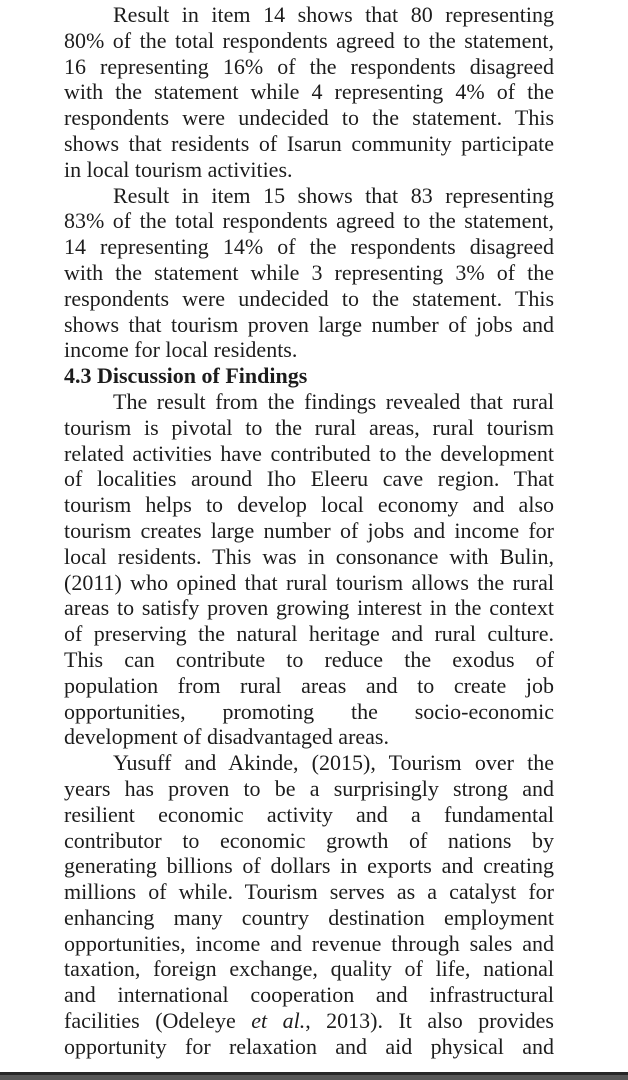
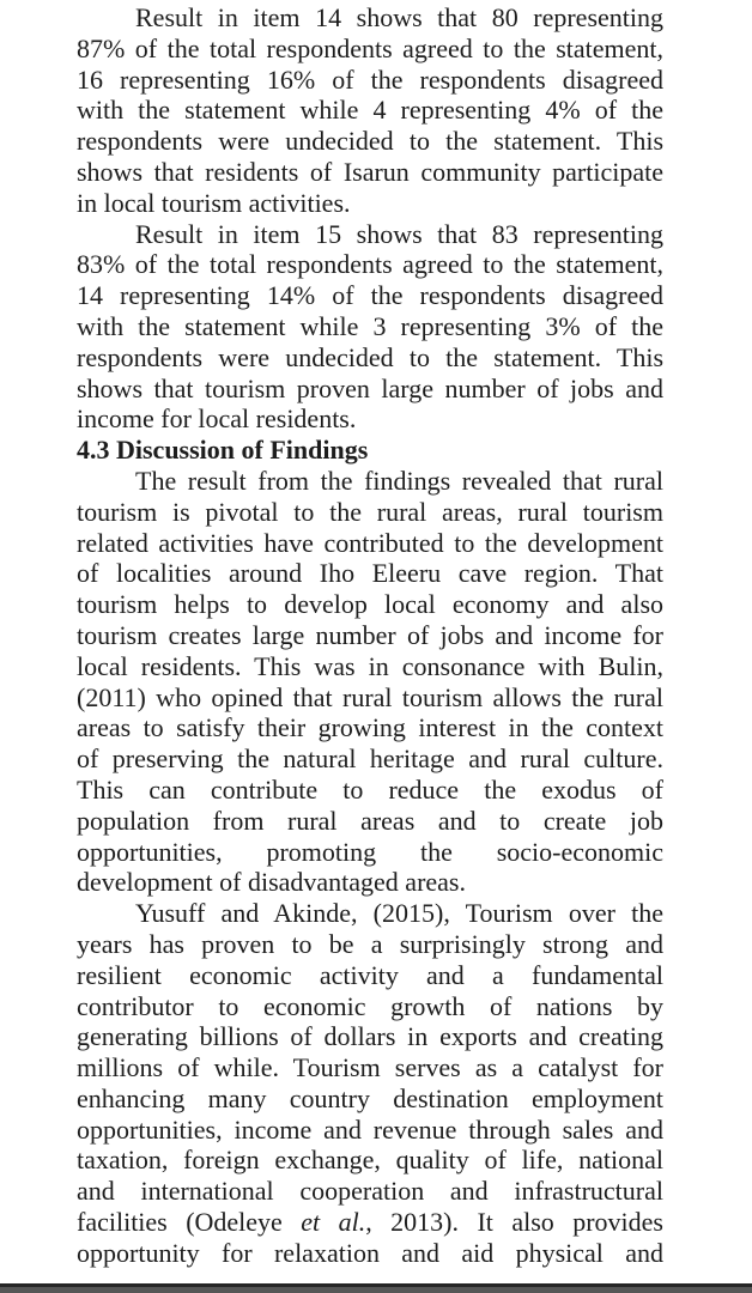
  Result in item 14 shows that 80 representing
- 80% of the total respondents agreed to the statement,
+ 87% of the total respondents agreed to the statement,
  16 representing 16% of the respondents disagreed
  with the statement while 4 representing 4% of the
  respondents were undecided to the statement. This
  shows that residents of Isarun community participate
  in local tourism activities.
  Result in item 15 shows that 83 representing
  83% of the total respondents agreed to the statement,
  14 representing 14% of the respondents disagreed
  with the statement while 3 representing 3% of the
  respondents were undecided to the statement. This
  shows that tourism proven large number of jobs and
  income for local residents.
  4.3 Discussion of Findings
  The result from the findings revealed that rural
  tourism is pivotal to the rural areas, rural tourism
  related activities have contributed to the development
  of localities around Iho Eleeru cave region. That
  tourism helps to develop local economy and also
  tourism creates large number of jobs and income for
  local residents. This was in consonance with Bulin,
  (2011) who opined that rural tourism allows the rural
- areas to satisfy proven growing interest in the context
+ areas to satisfy their growing interest in the context
  of preserving the natural heritage and rural culture.
  This can contribute to reduce the exodus of
  population from rural areas and to create job
  opportunities, promoting the socio-economic
  development of disadvantaged areas.
  Yusuff and Akinde, (2015), Tourism over the
  years has proven to be a surprisingly strong and
  resilient economic activity and a fundamental
  contributor to economic growth of nations by
  generating billions of dollars in exports and creating
  millions of while. Tourism serves as a catalyst for
  enhancing many country destination employment
  opportunities, income and revenue through sales and
  taxation, foreign exchange, quality of life, national
  and international cooperation and infrastructural
  facilities (Odeleye et al., 2013). It also provides
  opportunity for relaxation and aid physical and
